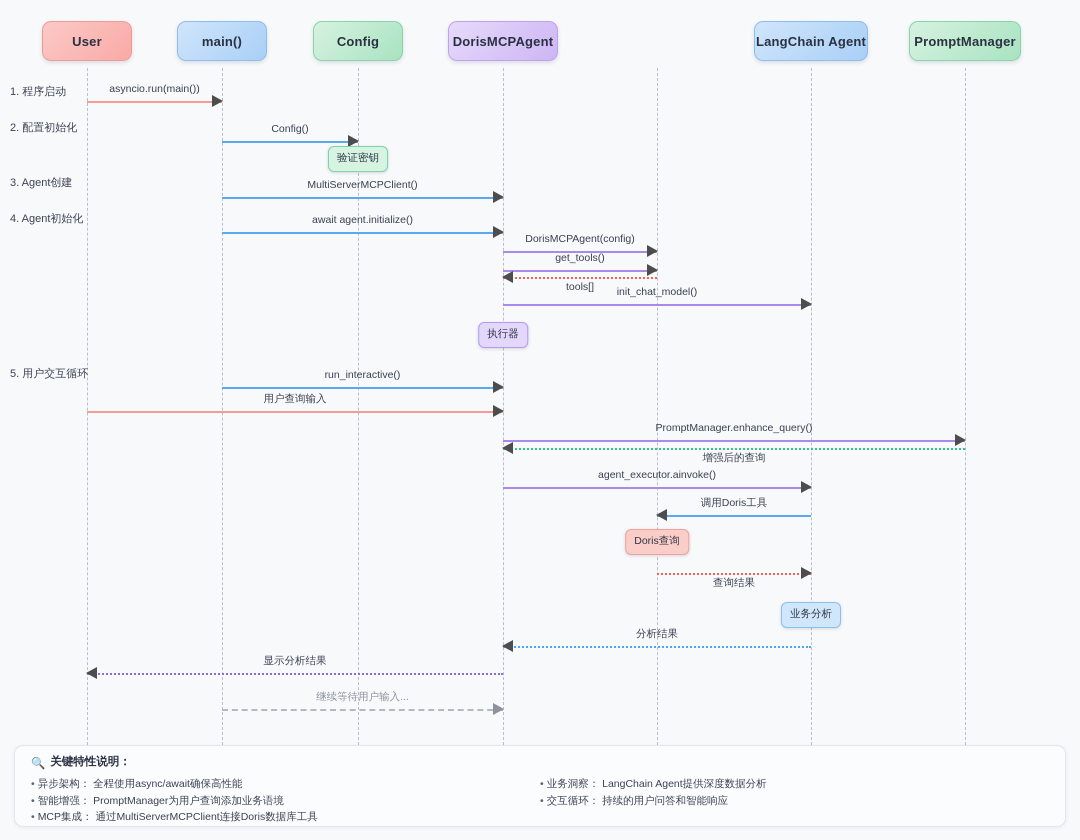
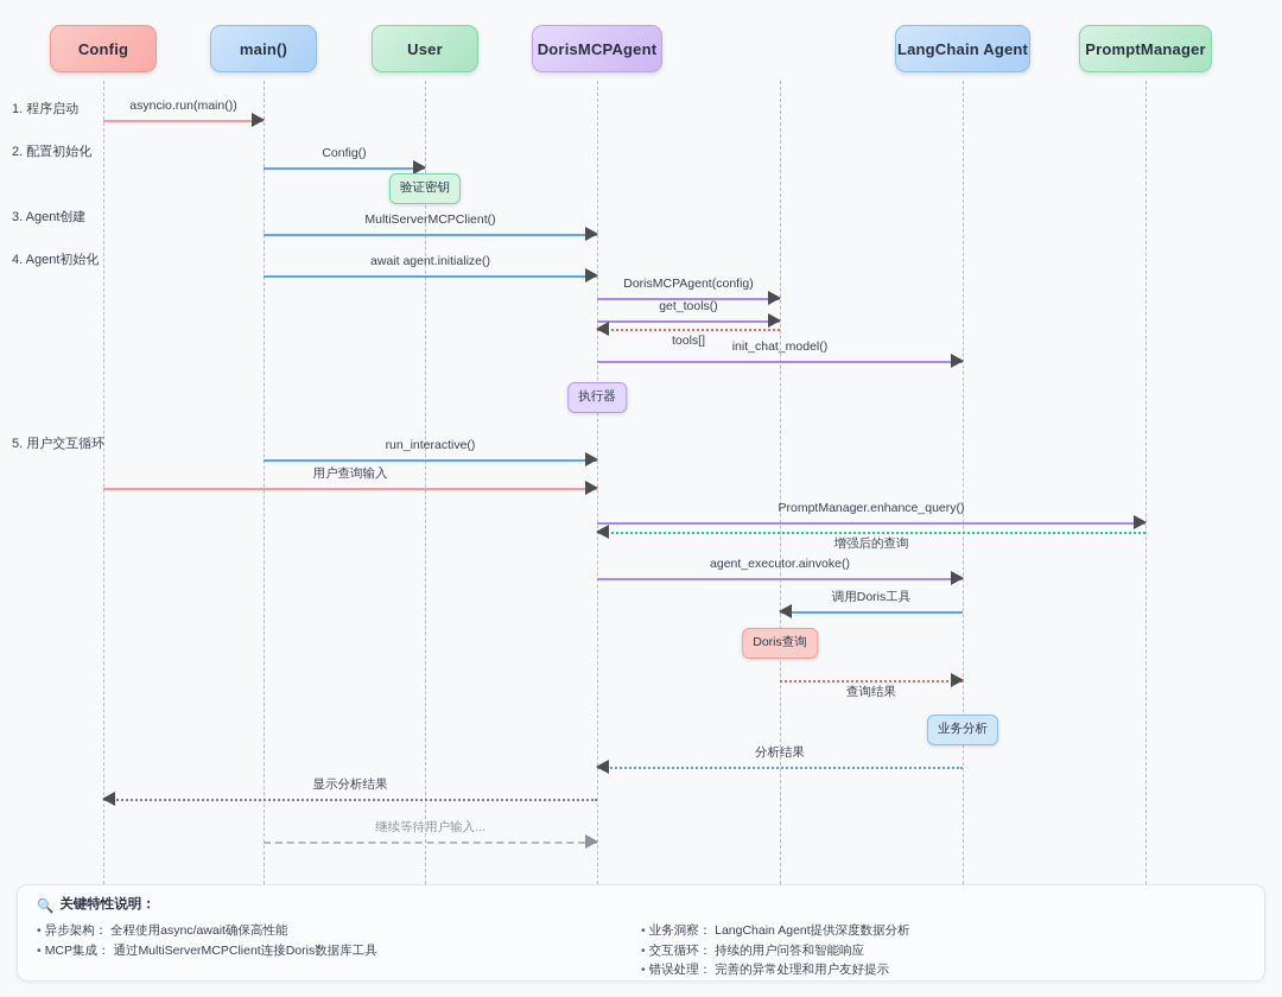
- User
+ Config
  main()
- Config
+ User
  DorisMCPAgent
  LangChain Agent
  PromptManager
  1. 程序启动
  2. 配置初始化
  3. Agent创建
  4. Agent初始化
  5. 用户交互循环
  asyncio.run(main())
  Config()
  MultiServerMCPClient()
  await agent.initialize()
  DorisMCPAgent(config)
  get_tools()
  tools[]
  init_chat_model()
  run_interactive()
  用户查询输入
  PromptManager.enhance_query()
  增强后的查询
  agent_executor.ainvoke()
  调用Doris工具
  查询结果
  分析结果
  显示分析结果
  继续等待用户输入...
  验证密钥
  执行器
  Doris查询
  业务分析
  🔍
  关键特性说明：
  • 异步架构： 全程使用async/await确保高性能
- • 智能增强： PromptManager为用户查询添加业务语境
  • MCP集成： 通过MultiServerMCPClient连接Doris数据库工具
  • 业务洞察： LangChain Agent提供深度数据分析
  • 交互循环： 持续的用户问答和智能响应
+ • 错误处理： 完善的异常处理和用户友好提示
